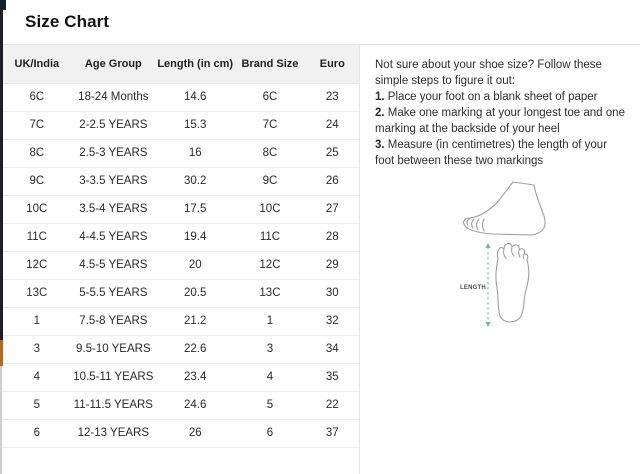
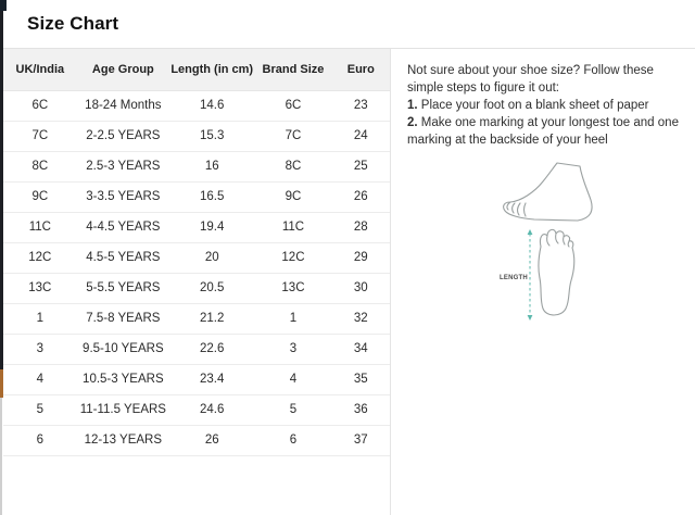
  Size Chart
  UK/India	Age Group	Length (in cm)	Brand Size	Euro
  6C	18-24 Months	14.6	6C	23
  7C	2-2.5 YEARS	15.3	7C	24
  8C	2.5-3 YEARS	16	8C	25
- 9C	3-3.5 YEARS	30.2	9C	26
+ 9C	3-3.5 YEARS	16.5	9C	26
- 10C	3.5-4 YEARS	17.5	10C	27
  11C	4-4.5 YEARS	19.4	11C	28
  12C	4.5-5 YEARS	20	12C	29
  13C	5-5.5 YEARS	20.5	13C	30
  1	7.5-8 YEARS	21.2	1	32
  3	9.5-10 YEARS	22.6	3	34
- 4	10.5-11 YEARS	23.4	4	35
+ 4	10.5-3 YEARS	23.4	4	35
- 5	11-11.5 YEARS	24.6	5	22
+ 5	11-11.5 YEARS	24.6	5	36
  6	12-13 YEARS	26	6	37
  Not sure about your shoe size? Follow these simple steps to figure it out:
  1. Place your foot on a blank sheet of paper
  2. Make one marking at your longest toe and one marking at the backside of your heel
- 3. Measure (in centimetres) the length of your foot between these two markings
